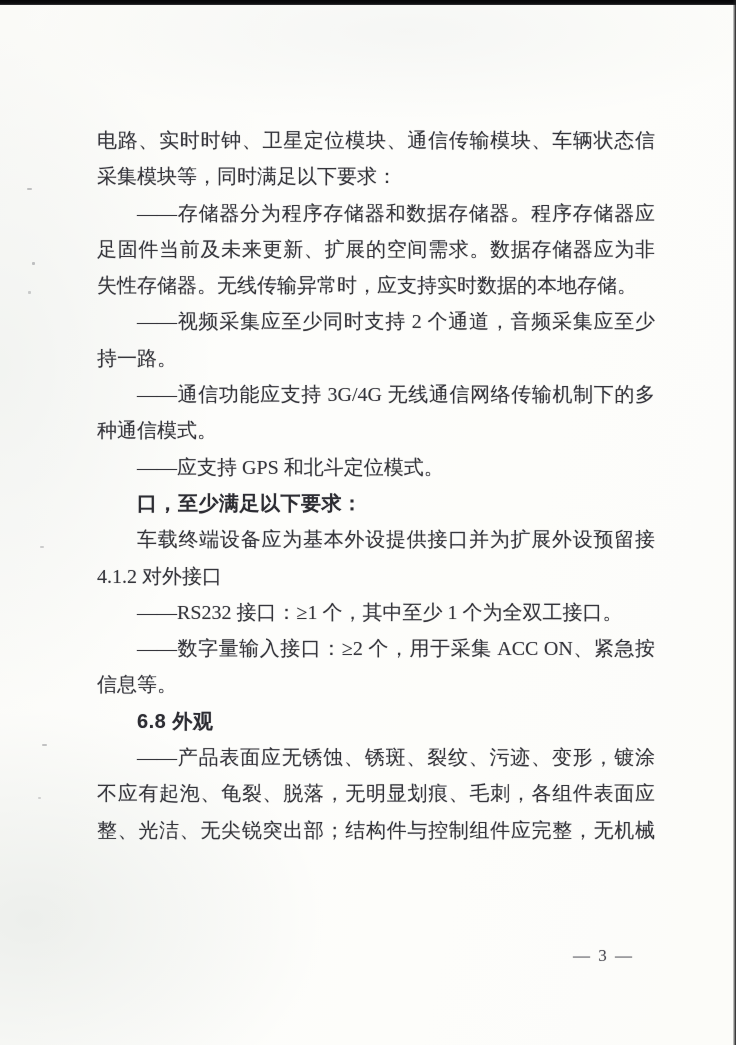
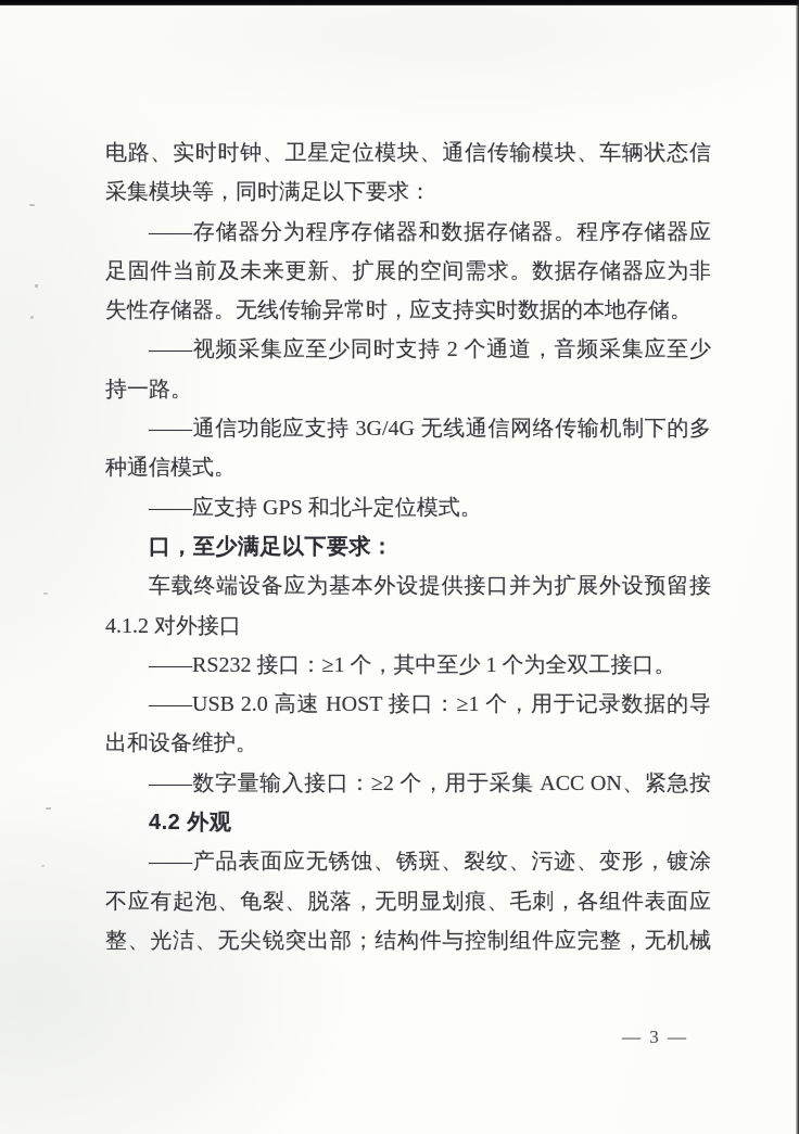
  电路、实时时钟、卫星定位模块、通信传输模块、车辆状态信
  采集模块等，同时满足以下要求：
  ——存储器分为程序存储器和数据存储器。程序存储器应
  足固件当前及未来更新、扩展的空间需求。数据存储器应为非
  失性存储器。无线传输异常时，应支持实时数据的本地存储。
  ——视频采集应至少同时支持 2 个通道，音频采集应至少
  持一路。
  ——通信功能应支持 3G/4G 无线通信网络传输机制下的多
  种通信模式。
  ——应支持 GPS 和北斗定位模式。
  口，至少满足以下要求：
  车载终端设备应为基本外设提供接口并为扩展外设预留接
  4.1.2 对外接口
  ——RS232 接口：≥1 个，其中至少 1 个为全双工接口。
+ ——USB 2.0 高速 HOST 接口：≥1 个，用于记录数据的导
+ 出和设备维护。
  ——数字量输入接口：≥2 个，用于采集 ACC ON、紧急按
- 信息等。
- 6.8 外观
+ 4.2 外观
  ——产品表面应无锈蚀、锈斑、裂纹、污迹、变形，镀涂
  不应有起泡、龟裂、脱落，无明显划痕、毛刺，各组件表面应
  整、光洁、无尖锐突出部；结构件与控制组件应完整，无机械
  — 3 —
